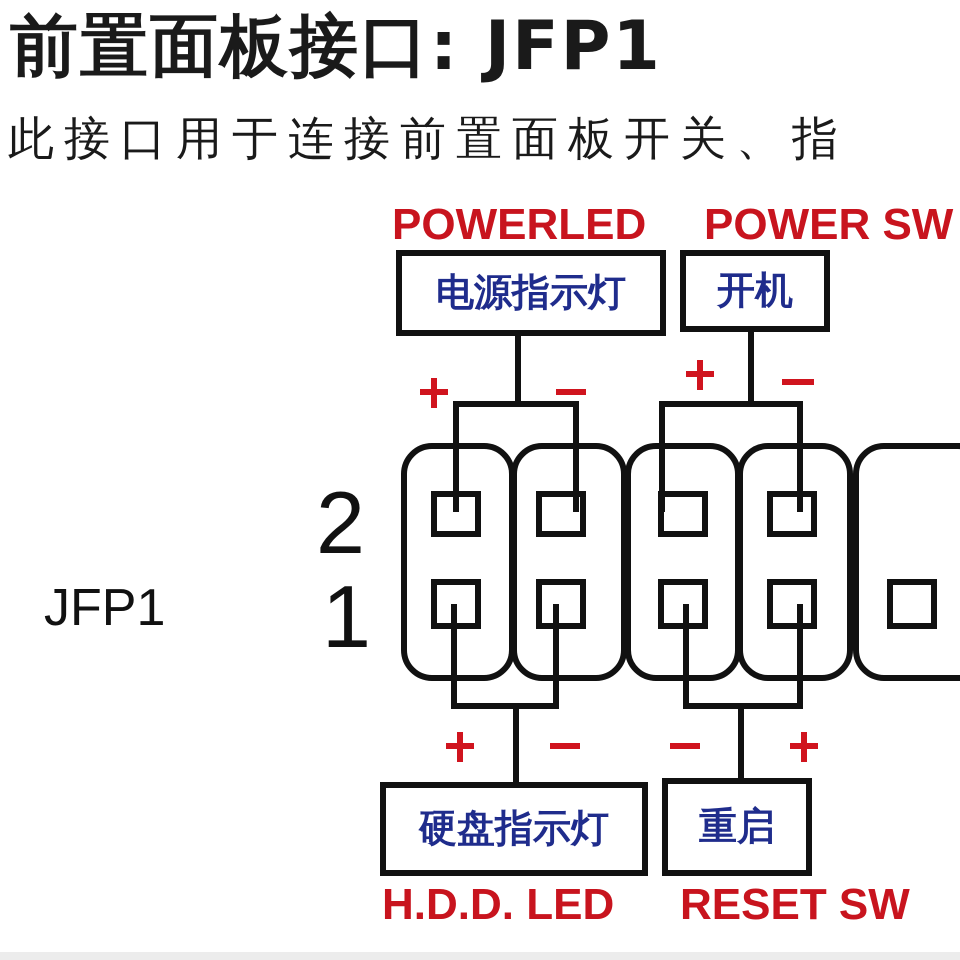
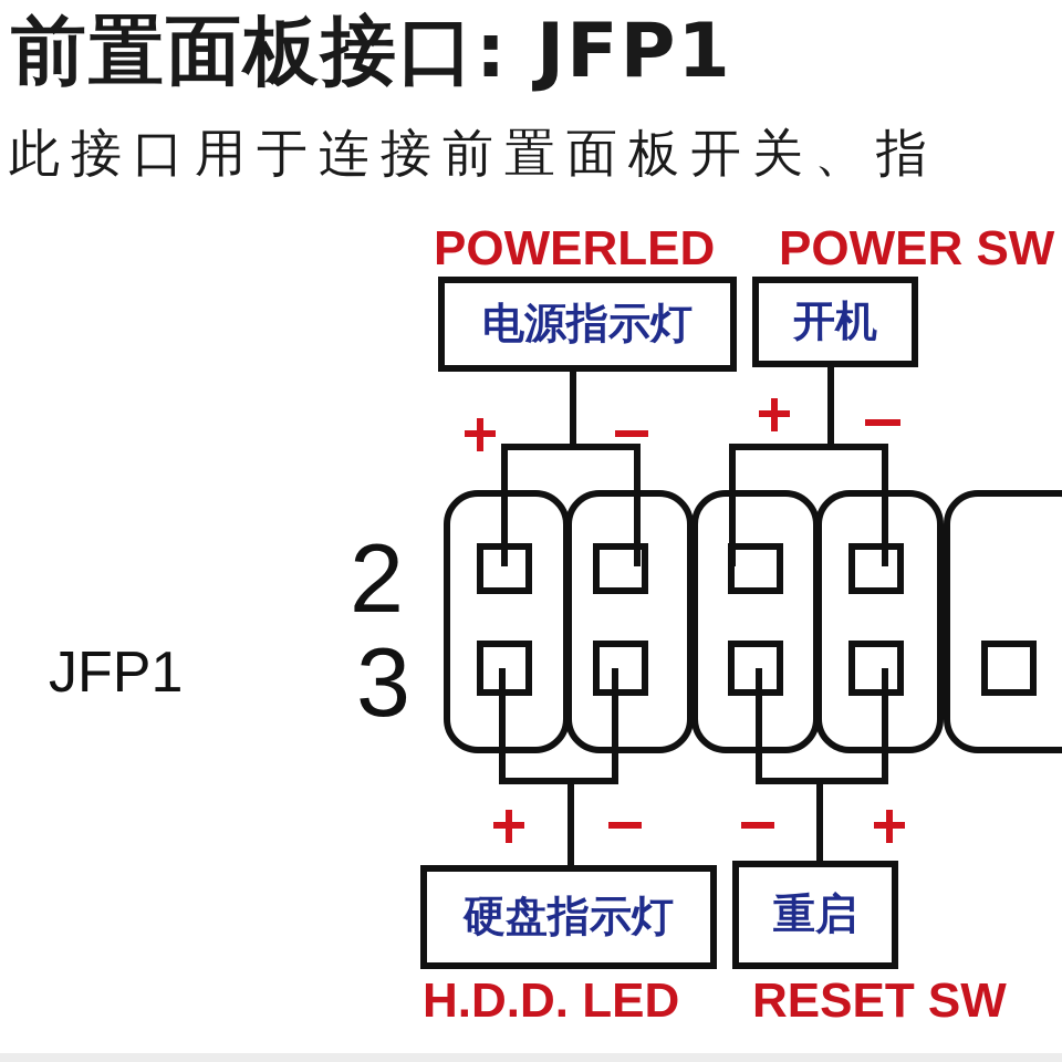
  前置面板接口: JFP1
  此接口用于连接前置面板开关、指
  POWERLED
  POWER SW
  电源指示灯
  开机
  硬盘指示灯
  重启
  H.D.D. LED
  RESET SW
  JFP1
  2
- 1
+ 3
